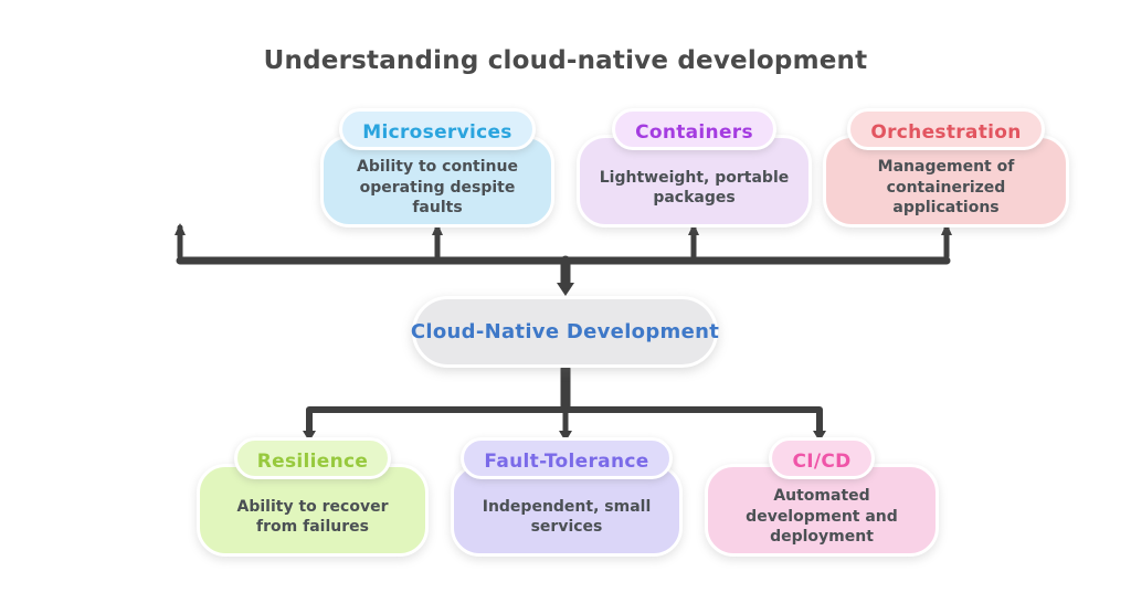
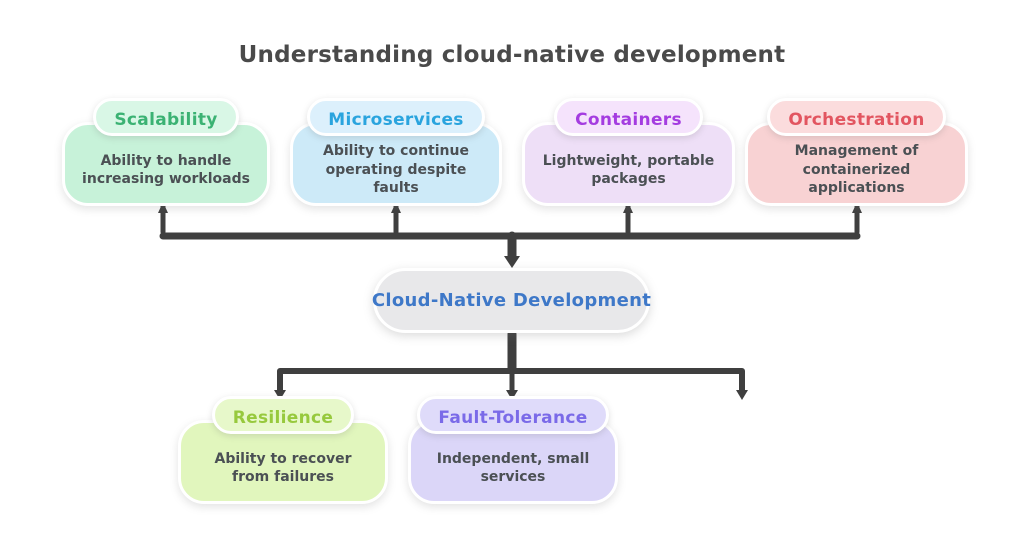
  Understanding cloud-native development
+ Scalability
+ Ability to handle increasing workloads
  Microservices
  Ability to continue operating despite faults
  Containers
  Lightweight, portable packages
  Orchestration
  Management of containerized applications
  Cloud-Native Development
  Resilience
  Ability to recover from failures
  Fault-Tolerance
  Independent, small services
- CI/CD
- Automated development and deployment
